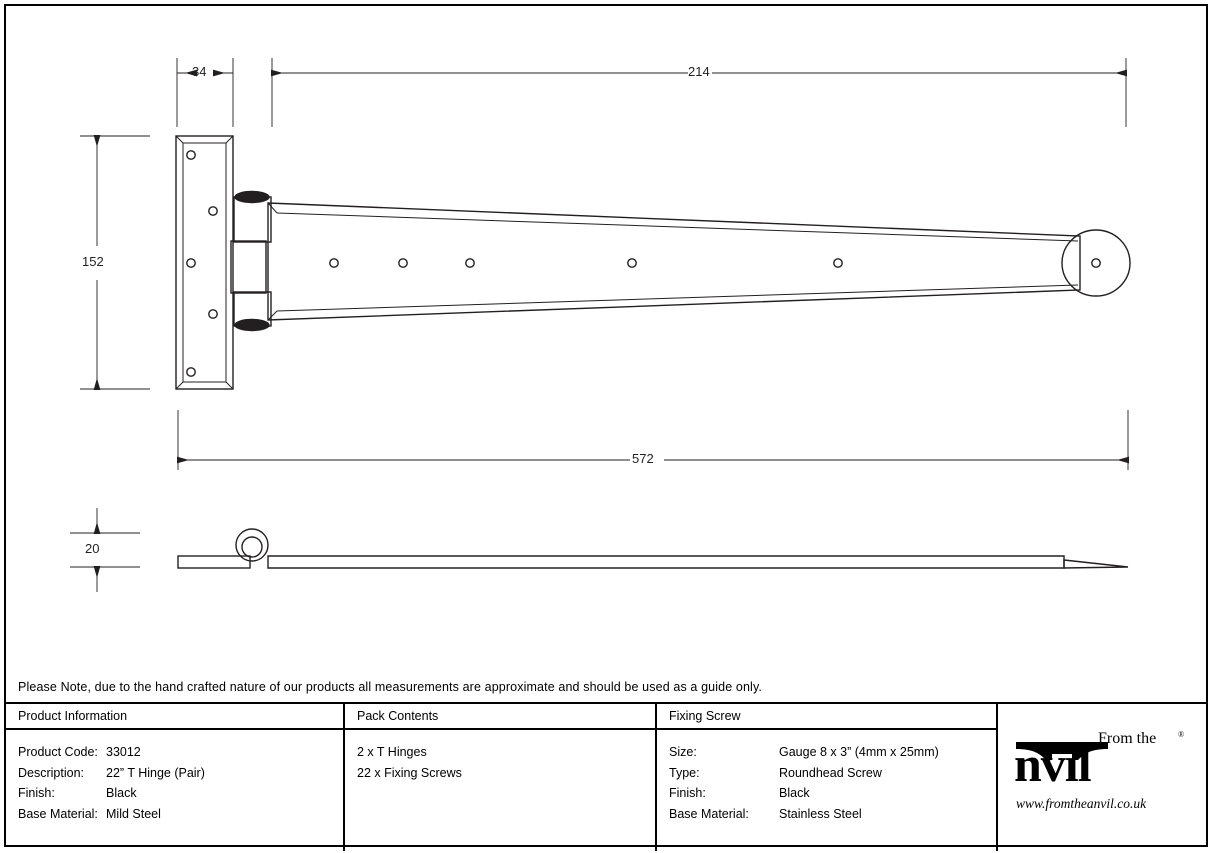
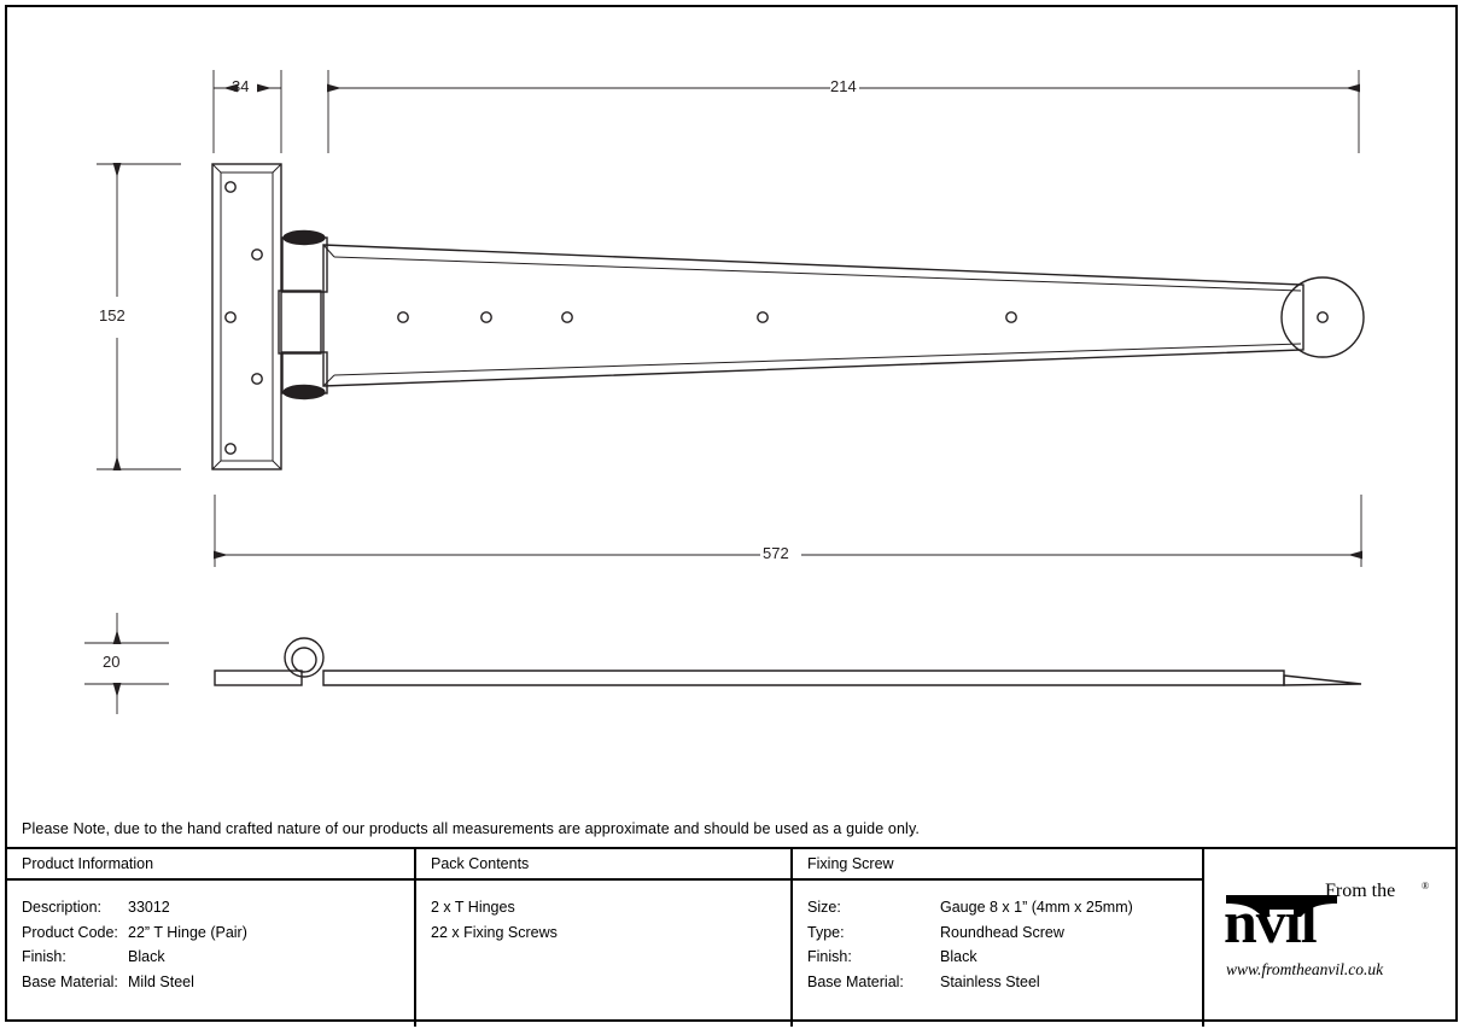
  34
  214
  152
  572
  20
  Please Note, due to the hand crafted nature of our products all measurements are approximate and should be used as a guide only.
  Product Information
- Product Code:
+ Description:
  33012
- Description:
+ Product Code:
  22” T Hinge (Pair)
  Finish:
  Black
  Base Material:
  Mild Steel
  Pack Contents
  2 x T Hinges
  22 x Fixing Screws
  Fixing Screw
  Size:
- Gauge 8 x 3” (4mm x 25mm)
+ Gauge 8 x 1” (4mm x 25mm)
  Type:
  Roundhead Screw
  Finish:
  Black
  Base Material:
  Stainless Steel
  From the
  ®
  nvil
  www.fromtheanvil.co.uk
